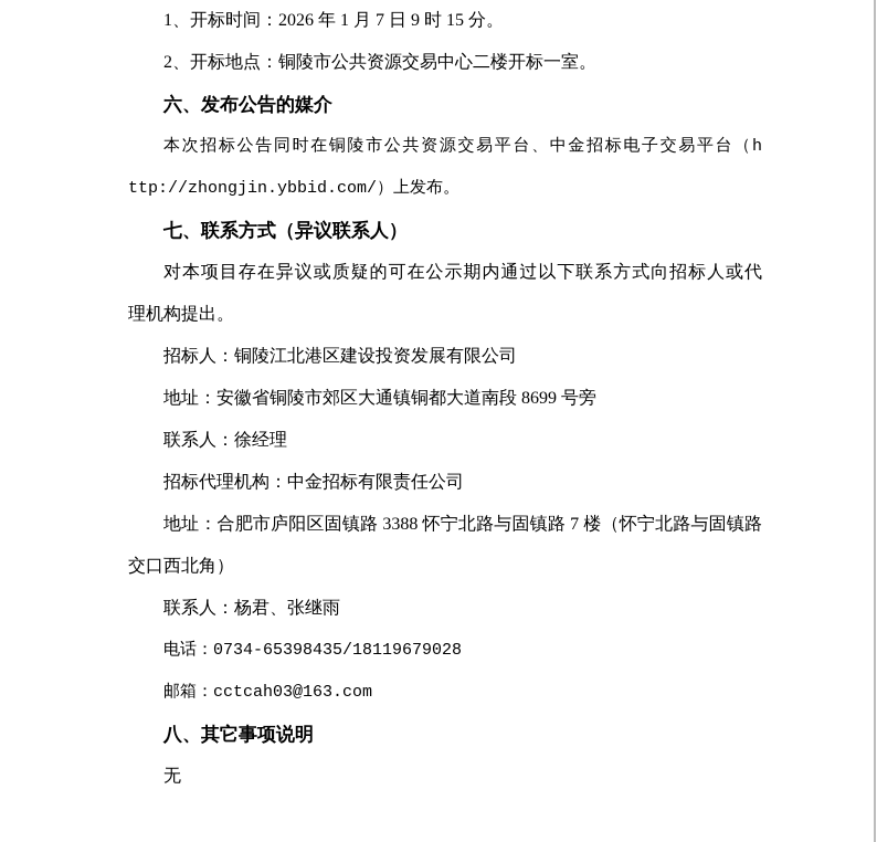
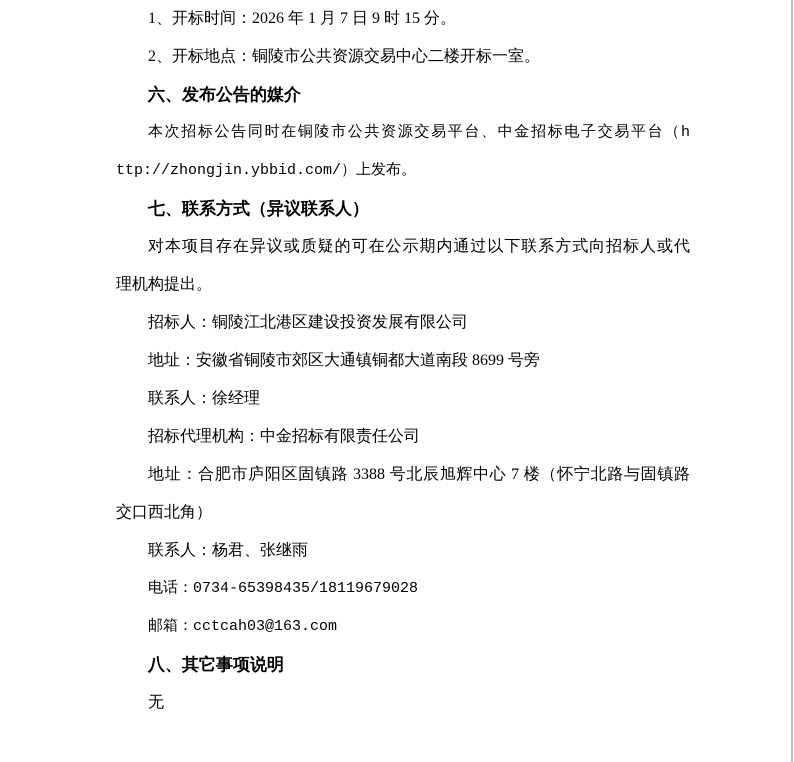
  1、开标时间：2026 年 1 月 7 日 9 时 15 分。
  2、开标地点：铜陵市公共资源交易中心二楼开标一室。
  六、发布公告的媒介
  本次招标公告同时在铜陵市公共资源交易平台、中金招标电子交易平台（h
  ttp://zhongjin.ybbid.com/）上发布。
  七、联系方式（异议联系人）
  对本项目存在异议或质疑的可在公示期内通过以下联系方式向招标人或代
  理机构提出。
  招标人：铜陵江北港区建设投资发展有限公司
  地址：安徽省铜陵市郊区大通镇铜都大道南段 8699 号旁
  联系人：徐经理
  招标代理机构：中金招标有限责任公司
- 地址：合肥市庐阳区固镇路 3388 怀宁北路与固镇路 7 楼（怀宁北路与固镇路
+ 地址：合肥市庐阳区固镇路 3388 号北辰旭辉中心 7 楼（怀宁北路与固镇路
  交口西北角）
  联系人：杨君、张继雨
  电话：0734-65398435/18119679028
  邮箱：cctcah03@163.com
  八、其它事项说明
  无
